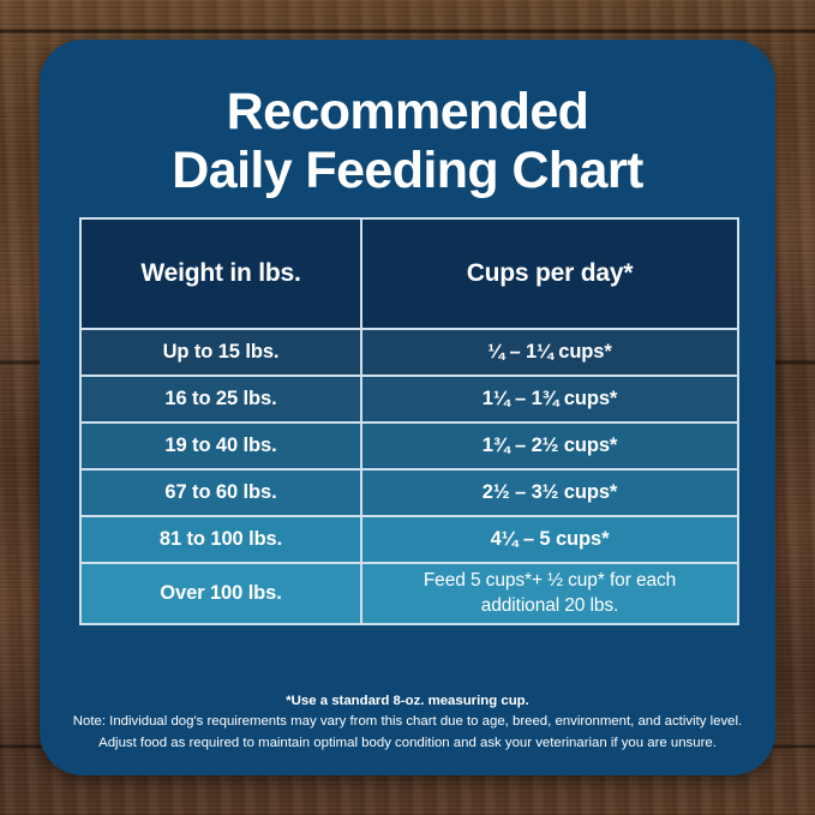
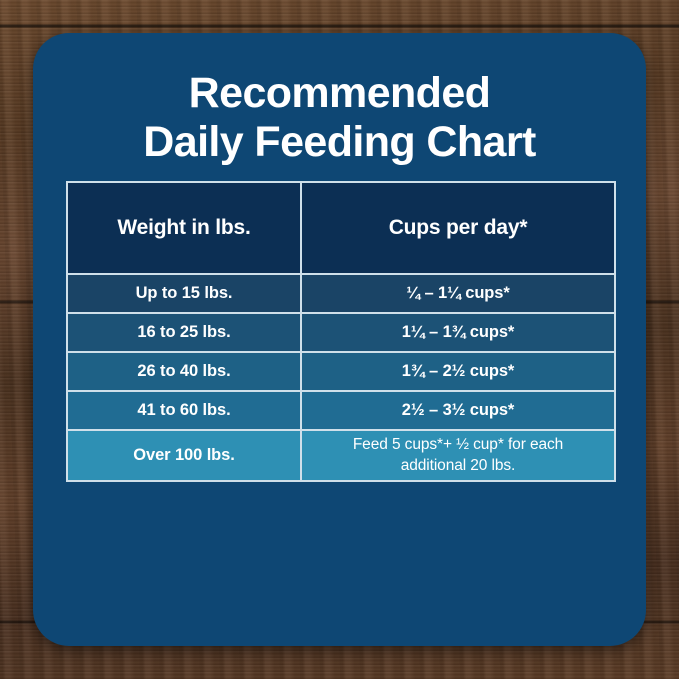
  Recommended
  Daily Feeding Chart
  Weight in lbs.	Cups per day*
  Up to 15 lbs.	¼ – 1¼ cups*
  16 to 25 lbs.	1¼ – 1¾ cups*
- 19 to 40 lbs.	1¾ – 2½ cups*
+ 26 to 40 lbs.	1¾ – 2½ cups*
- 67 to 60 lbs.	2½ – 3½ cups*
+ 41 to 60 lbs.	2½ – 3½ cups*
- 81 to 100 lbs.	4¼ – 5 cups*
  Over 100 lbs.	Feed 5 cups*+ ½ cup* for each additional 20 lbs.
- *Use a standard 8-oz. measuring cup.
- Note: Individual dog's requirements may vary from this chart due to age, breed, environment, and activity level.
- Adjust food as required to maintain optimal body condition and ask your veterinarian if you are unsure.
